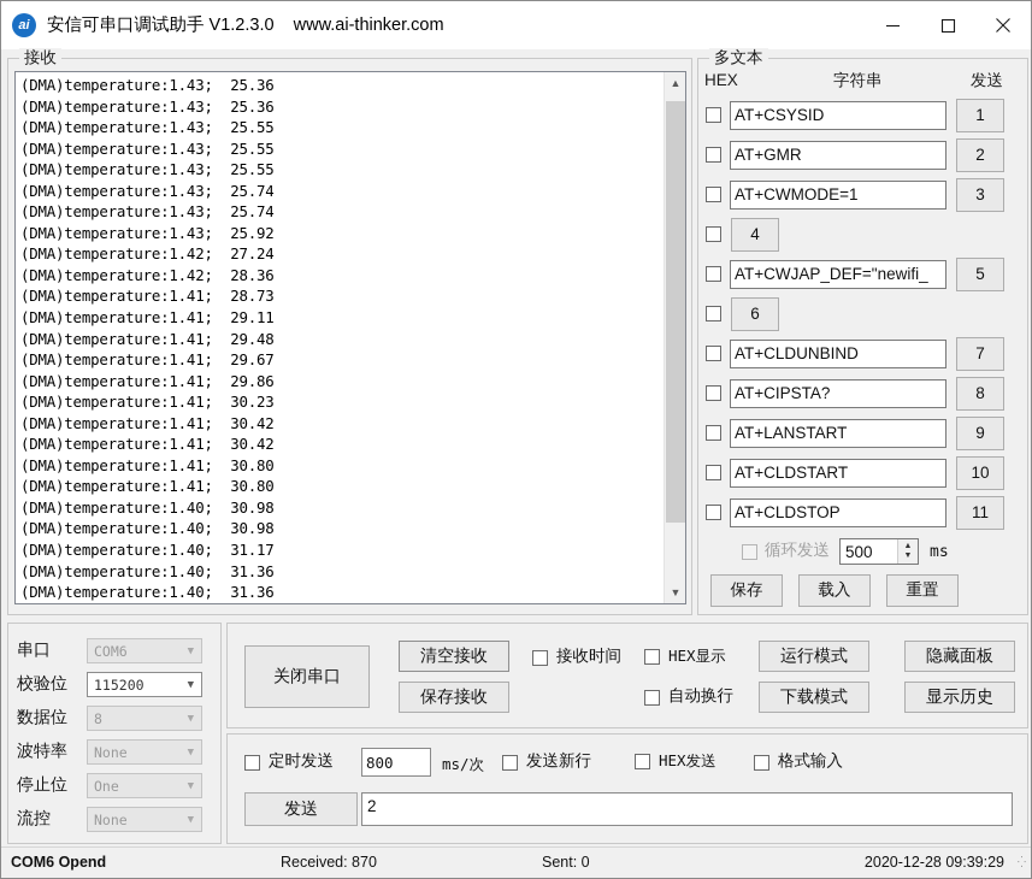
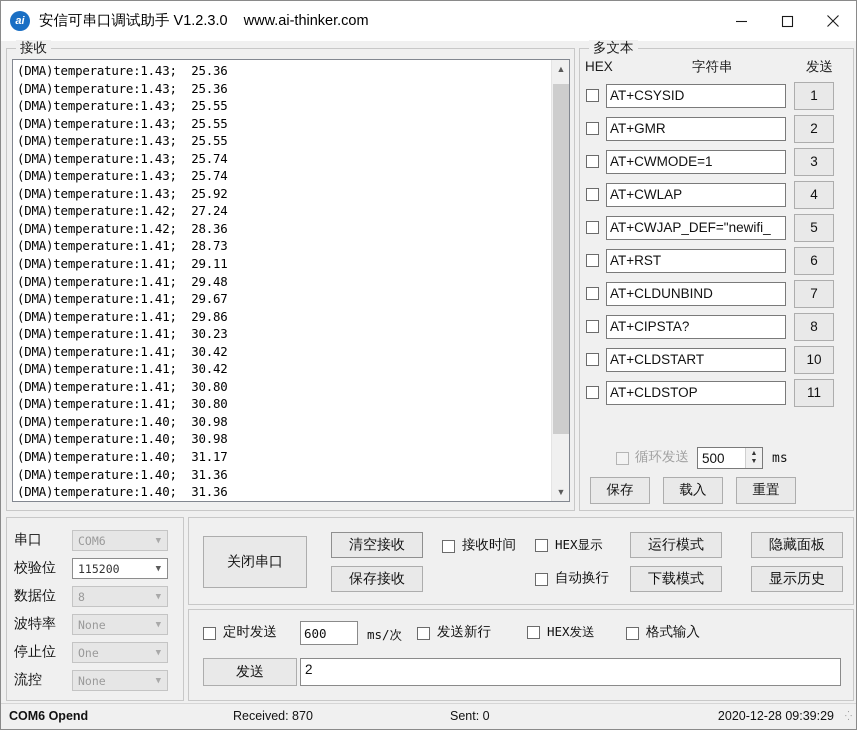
  ai
  安信可串口调试助手 V1.2.3.0 www.ai-thinker.com
  接收
  (DMA)temperature:1.43; 25.36
  (DMA)temperature:1.43; 25.36
  (DMA)temperature:1.43; 25.55
  (DMA)temperature:1.43; 25.55
  (DMA)temperature:1.43; 25.55
  (DMA)temperature:1.43; 25.74
  (DMA)temperature:1.43; 25.74
  (DMA)temperature:1.43; 25.92
  (DMA)temperature:1.42; 27.24
  (DMA)temperature:1.42; 28.36
  (DMA)temperature:1.41; 28.73
  (DMA)temperature:1.41; 29.11
  (DMA)temperature:1.41; 29.48
  (DMA)temperature:1.41; 29.67
  (DMA)temperature:1.41; 29.86
  (DMA)temperature:1.41; 30.23
  (DMA)temperature:1.41; 30.42
  (DMA)temperature:1.41; 30.42
  (DMA)temperature:1.41; 30.80
  (DMA)temperature:1.41; 30.80
  (DMA)temperature:1.40; 30.98
  (DMA)temperature:1.40; 30.98
  (DMA)temperature:1.40; 31.17
  (DMA)temperature:1.40; 31.36
  (DMA)temperature:1.40; 31.36
  ▲
  ▼
  多文本
  HEX
  字符串
  发送
  AT+CSYSID
  1
  AT+GMR
  2
  AT+CWMODE=1
  3
+ AT+CWLAP
  4
  AT+CWJAP_DEF="newifi_
  5
+ AT+RST
  6
  AT+CLDUNBIND
  7
  AT+CIPSTA?
  8
- AT+LANSTART
- 9
  AT+CLDSTART
  10
  AT+CLDSTOP
  11
  循环发送
  500
  ms
  保存
  载入
  重置
  串口
  COM6
  ▼
  校验位
  115200
  ▼
  数据位
  8
  ▼
  波特率
  None
  ▼
  停止位
  One
  ▼
  流控
  None
  ▼
  关闭串口
  清空接收
  保存接收
  接收时间
  HEX显示
  自动换行
  运行模式
  下载模式
  隐藏面板
  显示历史
  定时发送
- 800
+ 600
  ms/次
  发送新行
  HEX发送
  格式输入
  发送
  2
  COM6 Opend
  Received: 870
  Sent: 0
  2020-12-28 09:39:29
  ⁛
